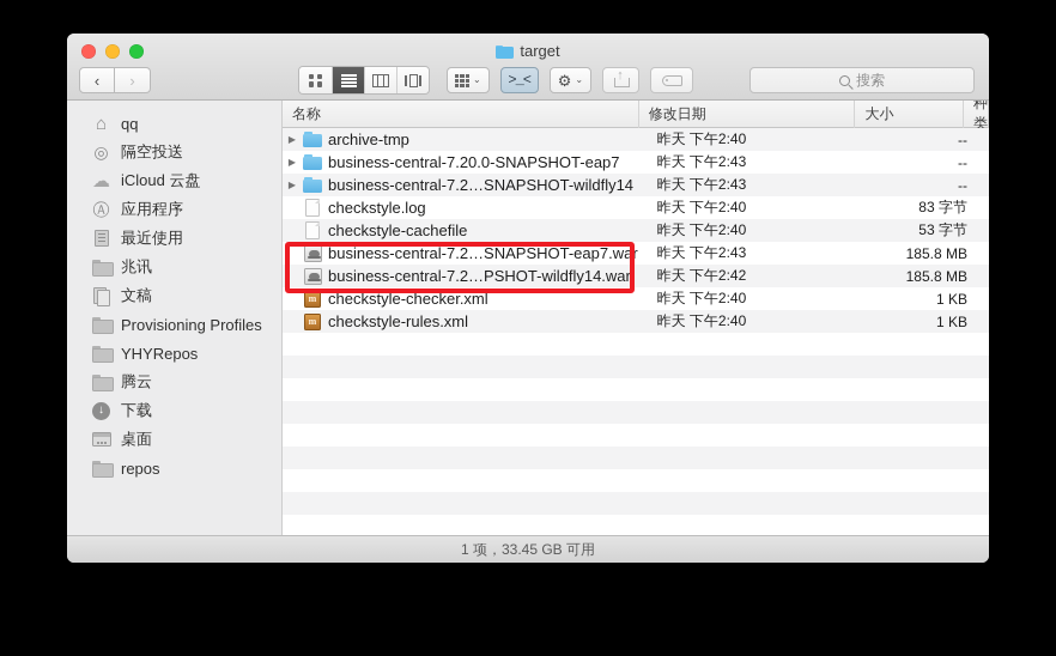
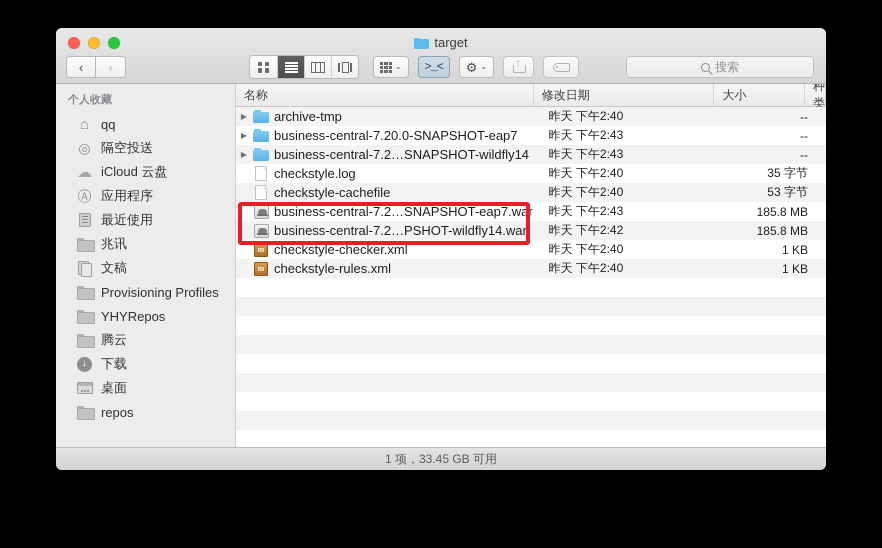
  target
  ‹
  ›
  ⌄
  >_<
  ⚙
  ⌄
  搜索
+ 个人收藏
  ⌂
  qq
  ◎
  隔空投送
  ☁
  iCloud 云盘
  Ⓐ
  应用程序
  最近使用
  兆讯
  文稿
  Provisioning Profiles
  YHYRepos
  腾云
  ↓
  下载
  桌面
  repos
  名称
  修改日期
  大小
  种类
  ▶
  archive-tmp
  昨天 下午2:40
  --
  ▶
  business-central-7.20.0-SNAPSHOT-eap7
  昨天 下午2:43
  --
  ▶
  business-central-7.2…SNAPSHOT-wildfly14
  昨天 下午2:43
  --
  checkstyle.log
  昨天 下午2:40
- 83 字节
+ 35 字节
  checkstyle-cachefile
  昨天 下午2:40
  53 字节
  business-central-7.2…SNAPSHOT-eap7.war
  昨天 下午2:43
  185.8 MB
  business-central-7.2…PSHOT-wildfly14.war
  昨天 下午2:42
  185.8 MB
  m
  checkstyle-checker.xml
  昨天 下午2:40
  1 KB
  m
  checkstyle-rules.xml
  昨天 下午2:40
  1 KB
  1 项，33.45 GB 可用
